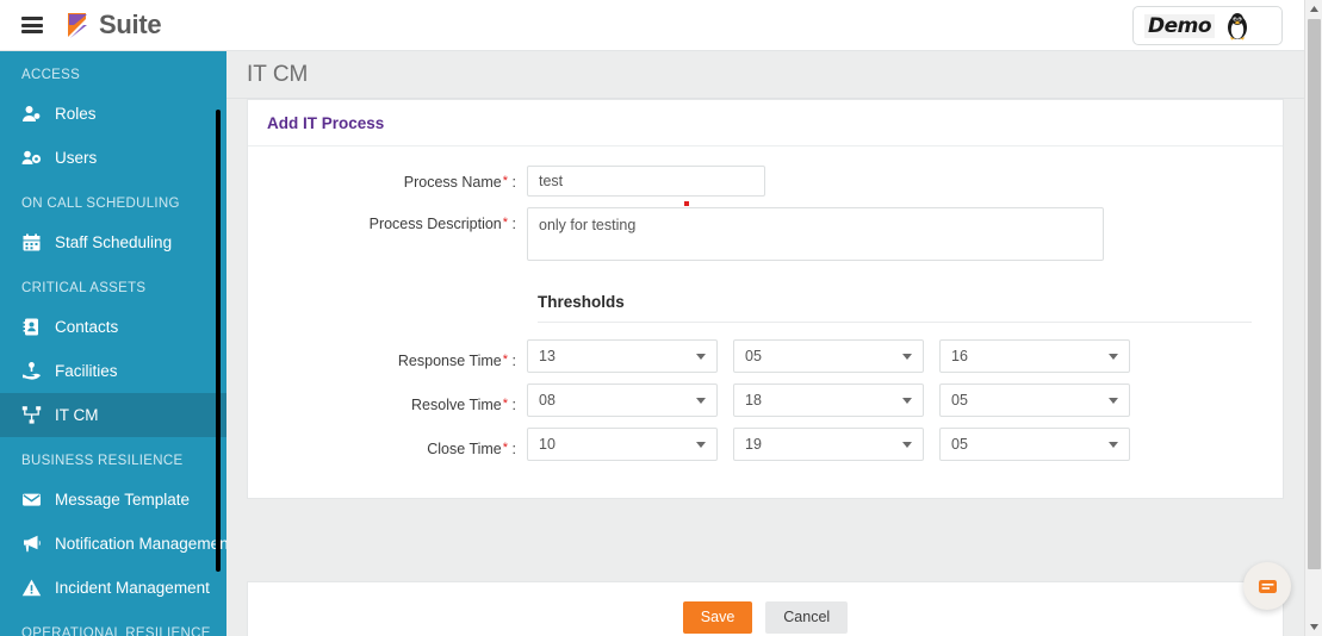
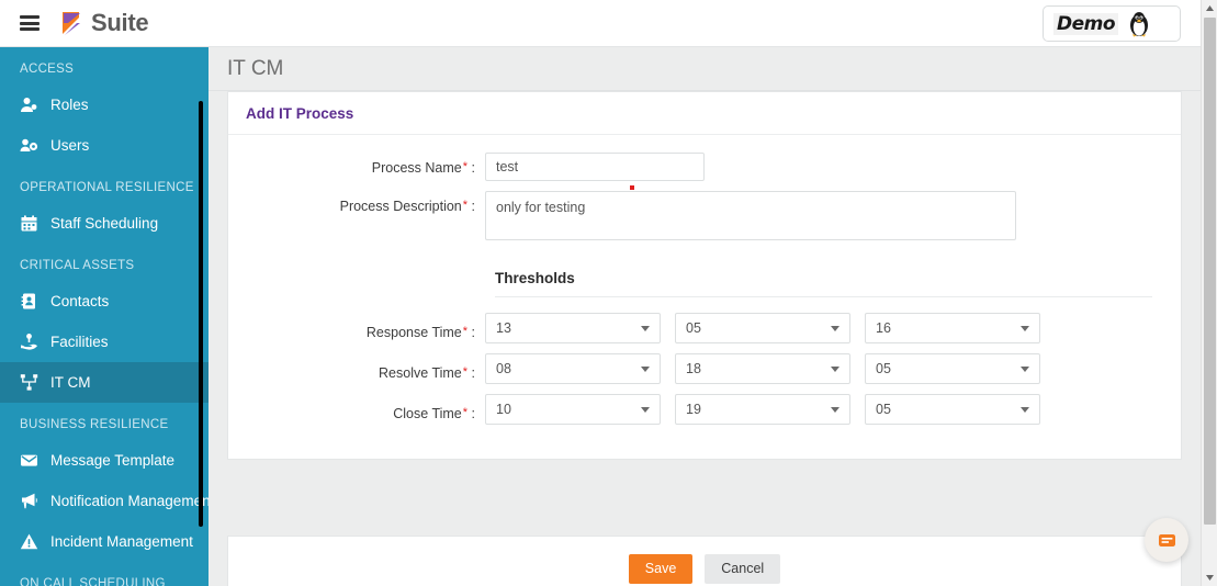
  Suite
  Demo
  ACCESS
  Roles
  Users
- ON CALL SCHEDULING
+ OPERATIONAL RESILIENCE
  Staff Scheduling
  CRITICAL ASSETS
  Contacts
  Facilities
  IT CM
  BUSINESS RESILIENCE
  Message Template
  Notification Managemn
  Incident Management
- OPERATIONAL RESILIENCE
+ ON CALL SCHEDULING
  IT CM
  Add IT Process
  Process Name* :
  test
  Process Description* :
  only for testing
  Thresholds
  Response Time* :
  13
  05
  16
  Resolve Time* :
  08
  18
  05
  Close Time* :
  10
  19
  05
  Save
  Cancel
